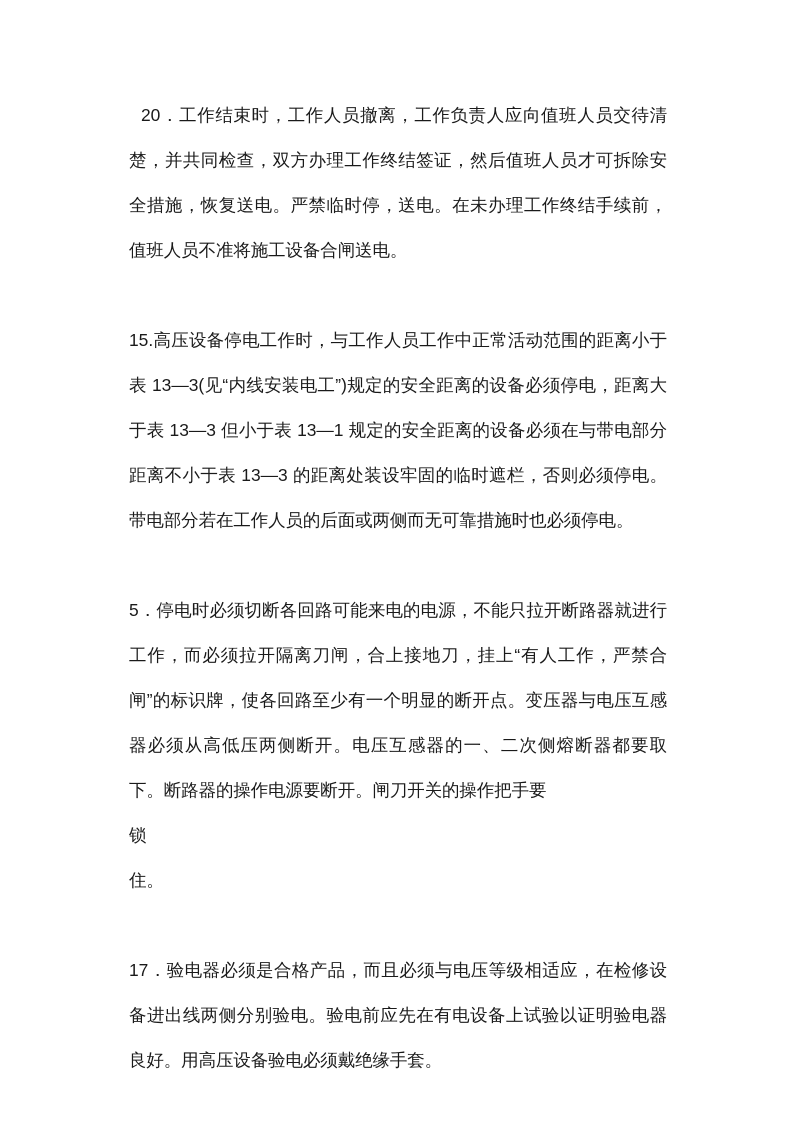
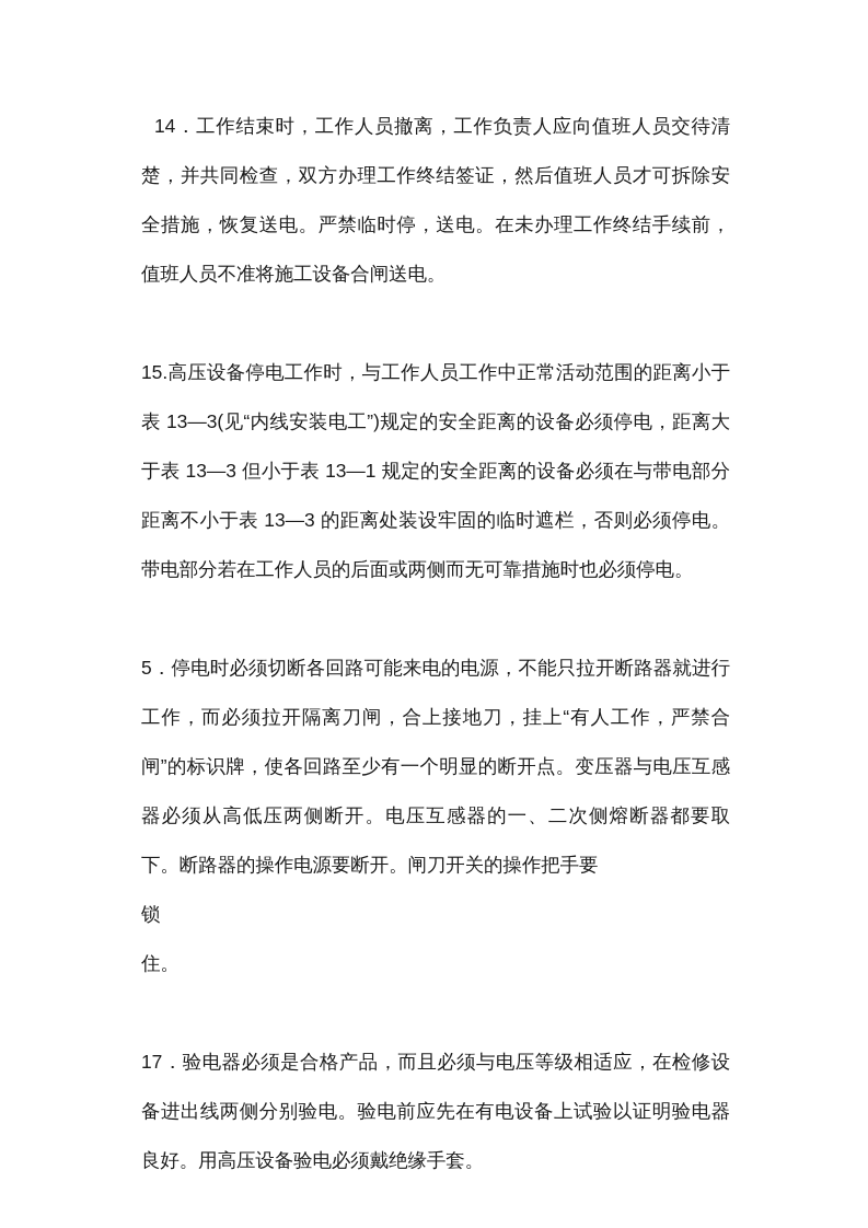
- 20．工作结束时，工作人员撤离，工作负责人应向值班人员交待清楚，并共同检查，双方办理工作终结签证，然后值班人员才可拆除安全措施，恢复送电。严禁临时停，送电。在未办理工作终结手续前，值班人员不准将施工设备合闸送电。
+ 14．工作结束时，工作人员撤离，工作负责人应向值班人员交待清楚，并共同检查，双方办理工作终结签证，然后值班人员才可拆除安全措施，恢复送电。严禁临时停，送电。在未办理工作终结手续前，值班人员不准将施工设备合闸送电。
  15.高压设备停电工作时，与工作人员工作中正常活动范围的距离小于表 13—3(见“内线安装电工”)规定的安全距离的设备必须停电，距离大于表 13—3 但小于表 13—1 规定的安全距离的设备必须在与带电部分距离不小于表 13—3 的距离处装设牢固的临时遮栏，否则必须停电。带电部分若在工作人员的后面或两侧而无可靠措施时也必须停电。
  5．停电时必须切断各回路可能来电的电源，不能只拉开断路器就进行工作，而必须拉开隔离刀闸，合上接地刀，挂上“有人工作，严禁合闸”的标识牌，使各回路至少有一个明显的断开点。变压器与电压互感器必须从高低压两侧断开。电压互感器的一、二次侧熔断器都要取下。断路器的操作电源要断开。闸刀开关的操作把手要
  锁
  住。
  17．验电器必须是合格产品，而且必须与电压等级相适应，在检修设备进出线两侧分别验电。验电前应先在有电设备上试验以证明验电器良好。用高压设备验电必须戴绝缘手套。
